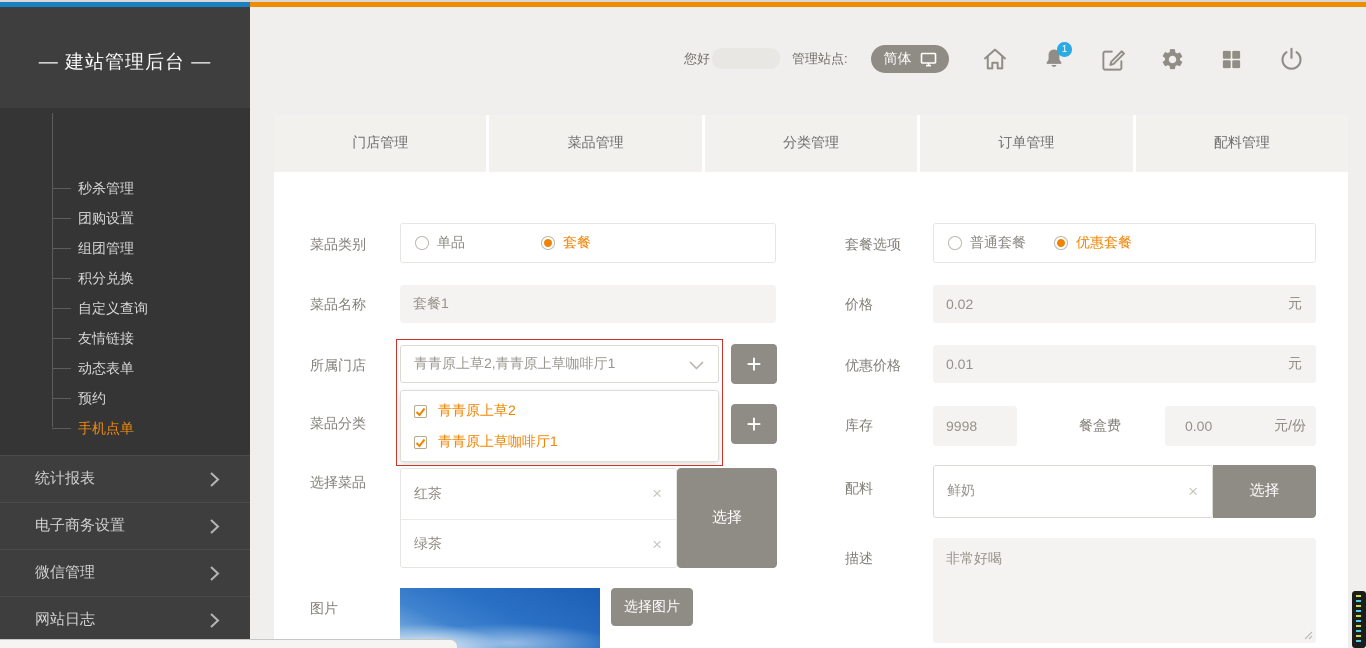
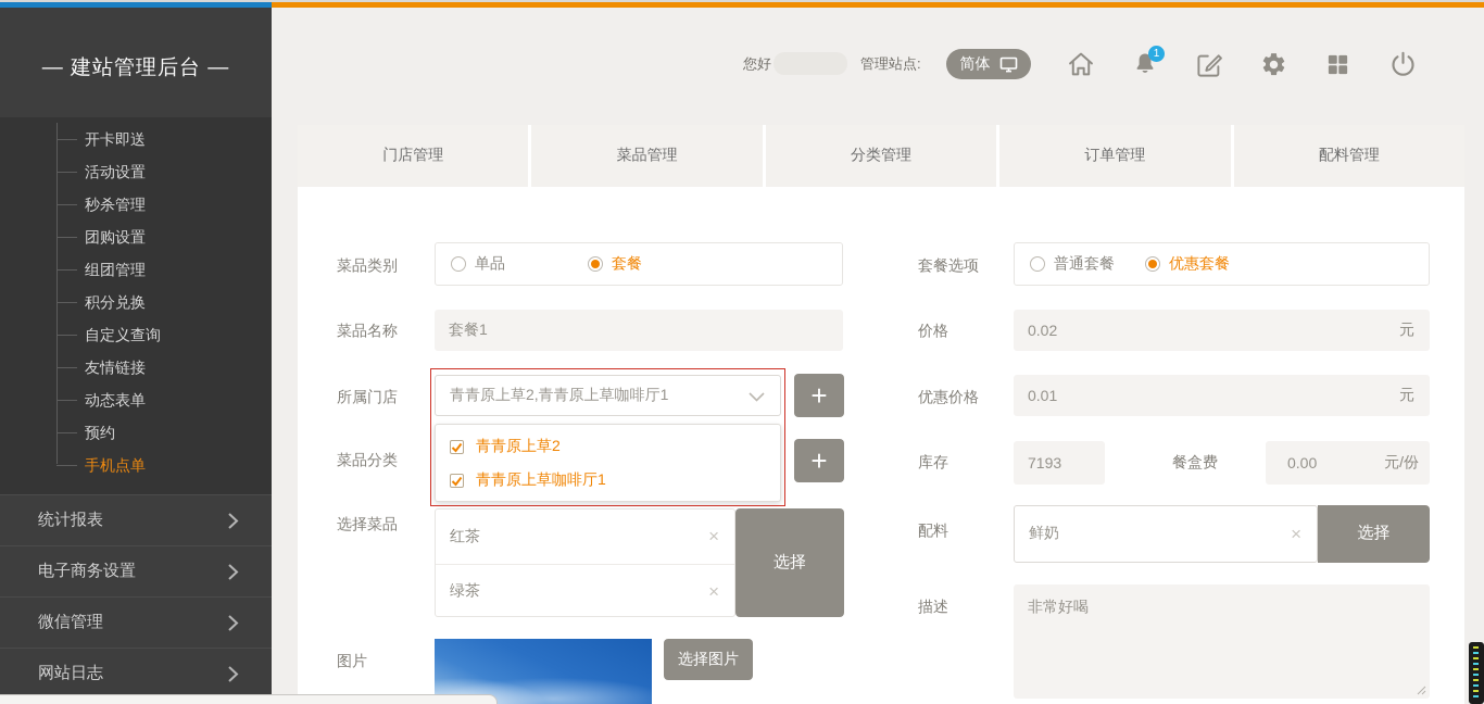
  — 建站管理后台 —
+ 开卡即送
+ 活动设置
  秒杀管理
  团购设置
  组团管理
  积分兑换
  自定义查询
  友情链接
  动态表单
  预约
  手机点单
  统计报表
  电子商务设置
  微信管理
  网站日志
  您好
  管理站点:
  简体
  1
  门店管理
  菜品管理
  分类管理
  订单管理
  配料管理
  菜品类别
  单品
  套餐
  菜品名称
  套餐1
  所属门店
  青青原上草2,青青原上草咖啡厅1
  +
  菜品分类
  +
  青青原上草2
  青青原上草咖啡厅1
  选择菜品
  红茶
  ×
  绿茶
  ×
  选择
  图片
  选择图片
  套餐选项
  普通套餐
  优惠套餐
  价格
  0.02
  元
  优惠价格
  0.01
  元
  库存
- 9998
+ 7193
  餐盒费
  0.00
  元/份
  配料
  鲜奶
  ×
  选择
  描述
  非常好喝
